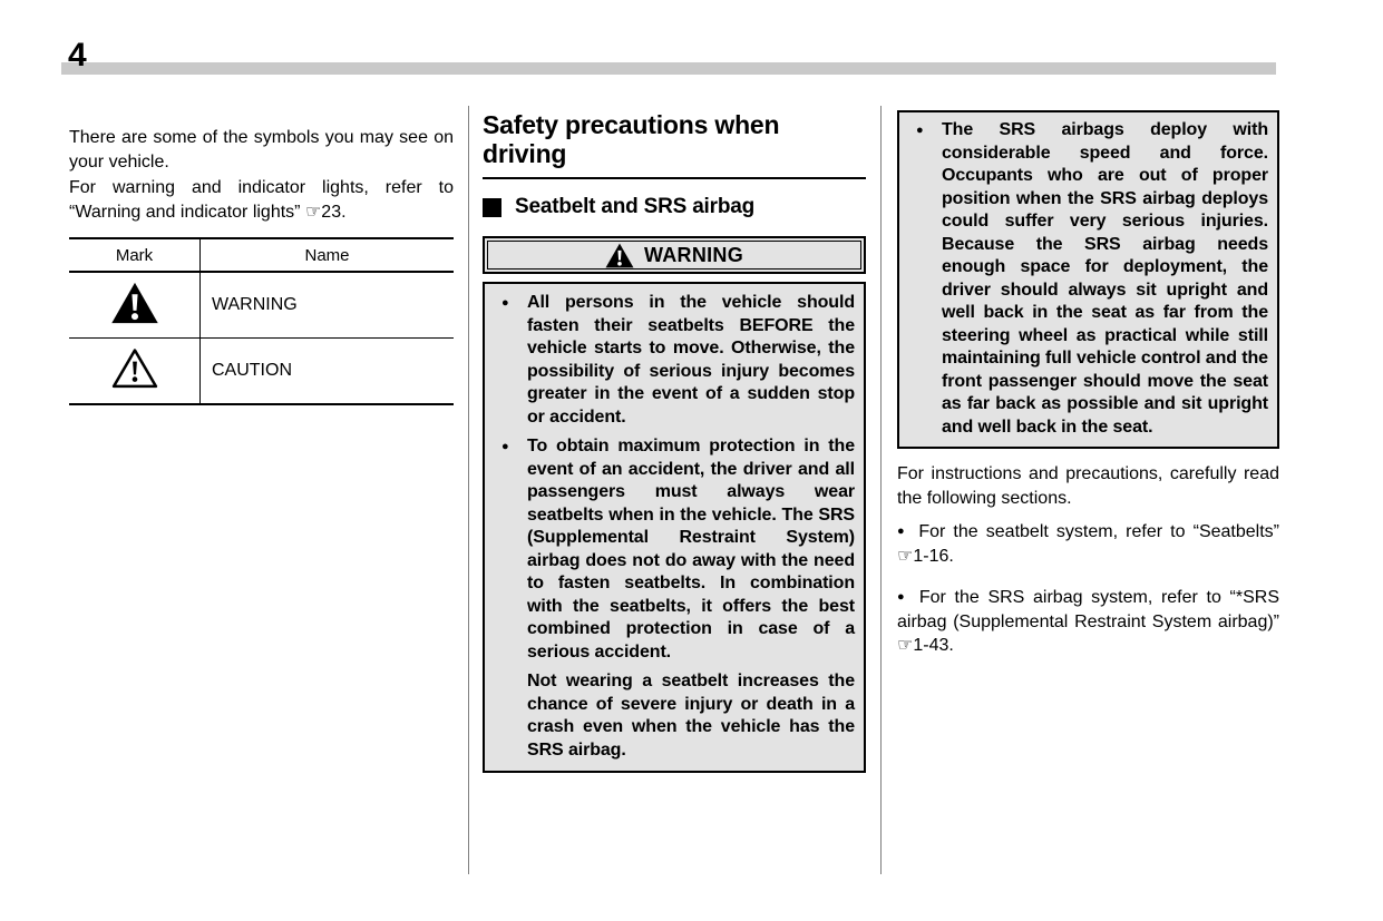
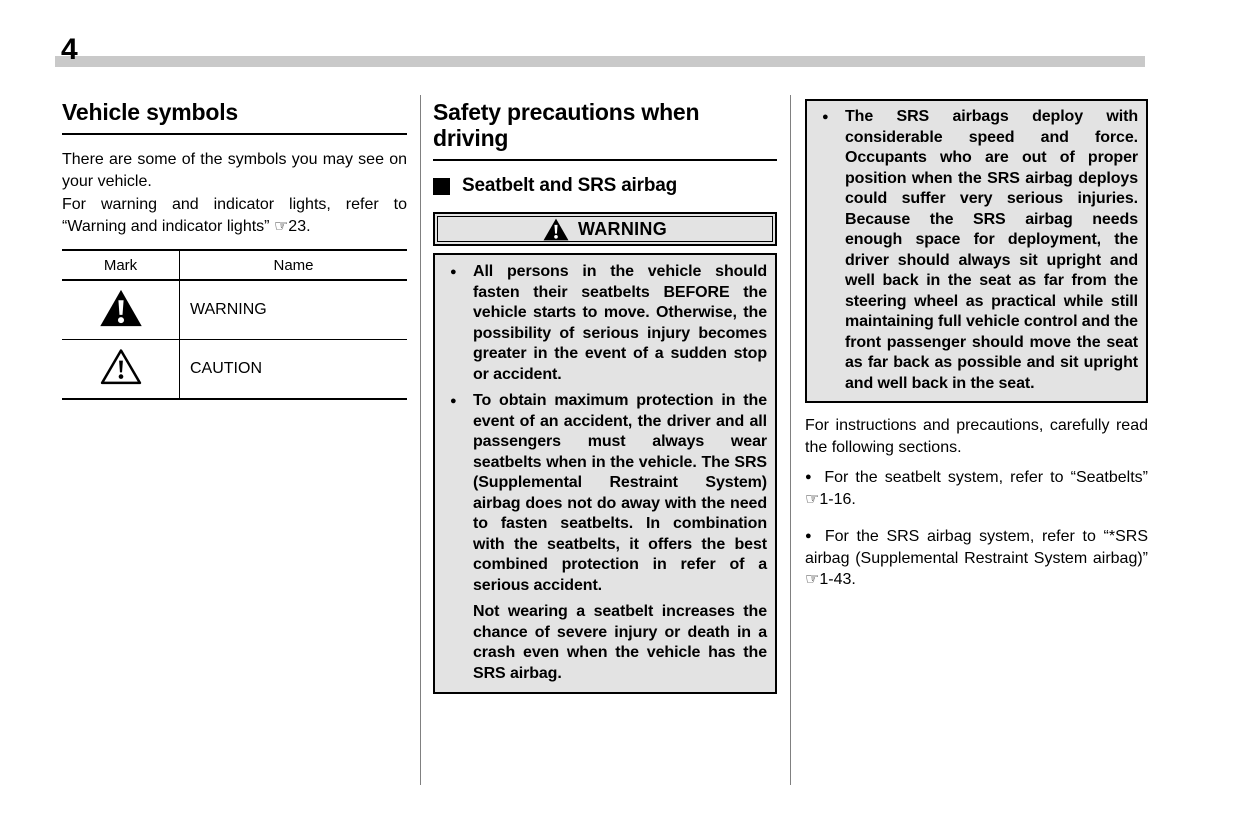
  4
+ Vehicle symbols
  There are some of the symbols you may see on your vehicle.
  For warning and indicator lights, refer to “Warning and indicator lights” ☞23.
  Mark	Name
  	WARNING
  	CAUTION
  Safety precautions when driving
  Seatbelt and SRS airbag
  WARNING
  ●
  All persons in the vehicle should fasten their seatbelts BEFORE the vehicle starts to move. Otherwise, the possibility of serious injury becomes greater in the event of a sudden stop or accident.
  ●
- To obtain maximum protection in the event of an accident, the driver and all passengers must always wear seatbelts when in the vehicle. The SRS (Supplemental Restraint System) airbag does not do away with the need to fasten seatbelts. In combination with the seatbelts, it offers the best combined protection in case of a serious accident.
+ To obtain maximum protection in the event of an accident, the driver and all passengers must always wear seatbelts when in the vehicle. The SRS (Supplemental Restraint System) airbag does not do away with the need to fasten seatbelts. In combination with the seatbelts, it offers the best combined protection in refer of a serious accident.
  Not wearing a seatbelt increases the chance of severe injury or death in a crash even when the vehicle has the SRS airbag.
  ●
  The SRS airbags deploy with considerable speed and force. Occupants who are out of proper position when the SRS airbag deploys could suffer very serious injuries. Because the SRS airbag needs enough space for deployment, the driver should always sit upright and well back in the seat as far from the steering wheel as practical while still maintaining full vehicle control and the front passenger should move the seat as far back as possible and sit upright and well back in the seat.
  For instructions and precautions, carefully read the following sections.
  ● For the seatbelt system, refer to “Seatbelts” ☞1-16.
  ● For the SRS airbag system, refer to “*SRS airbag (Supplemental Restraint System airbag)” ☞1-43.
